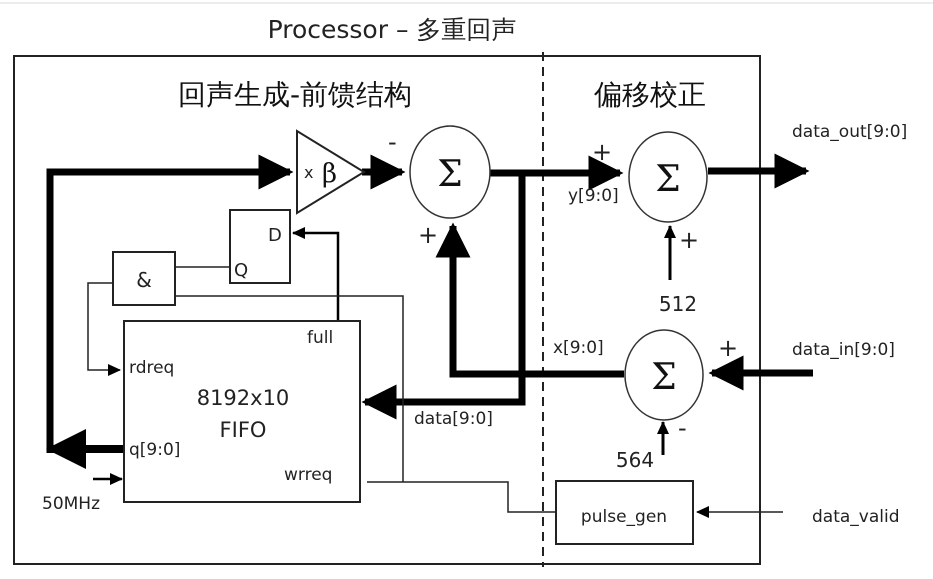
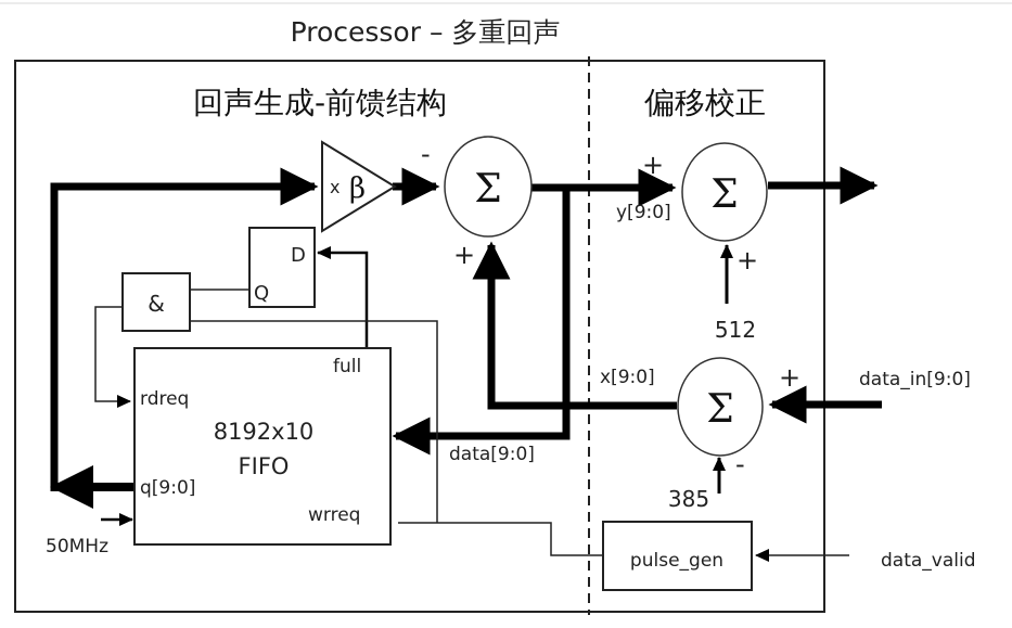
  Processor – 多重回声
  回声生成-前馈结构
  偏移校正
  x
  β
  Σ
  -
  +
  Σ
  +
  +
  Σ
  +
  -
  D
  Q
  &
  8192x10
  FIFO
  rdreq
  q[9:0]
  full
  wrreq
  pulse_gen
- data_out[9:0]
  data_in[9:0]
  data_valid
  y[9:0]
  x[9:0]
  data[9:0]
  50MHz
  512
- 564
+ 385
